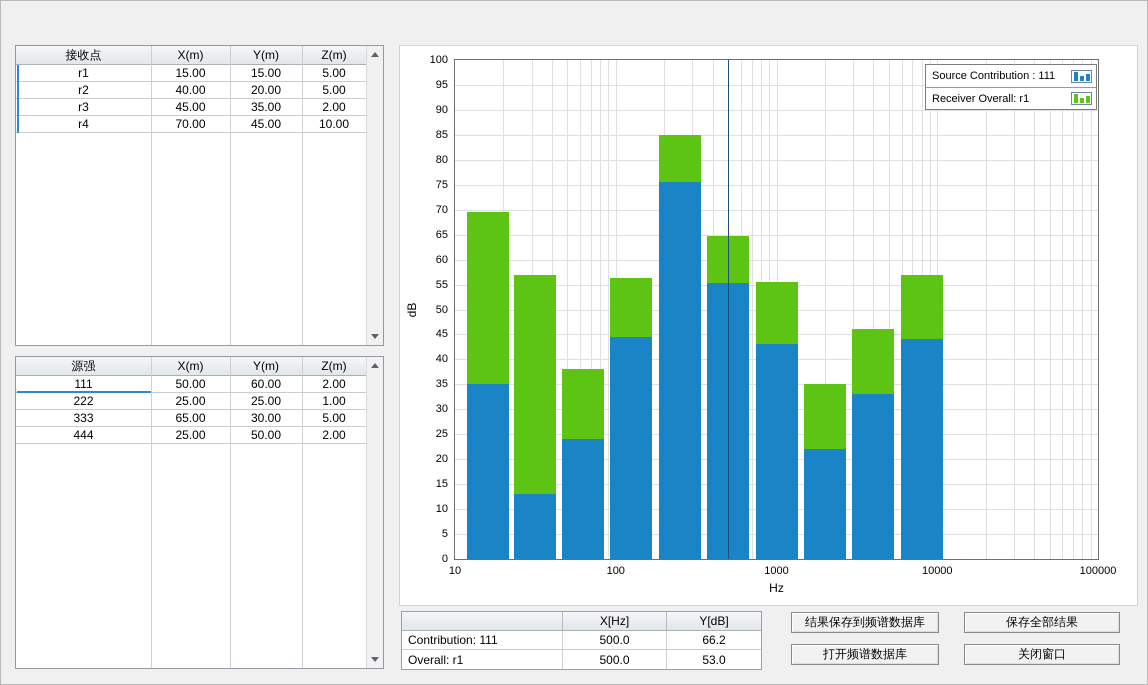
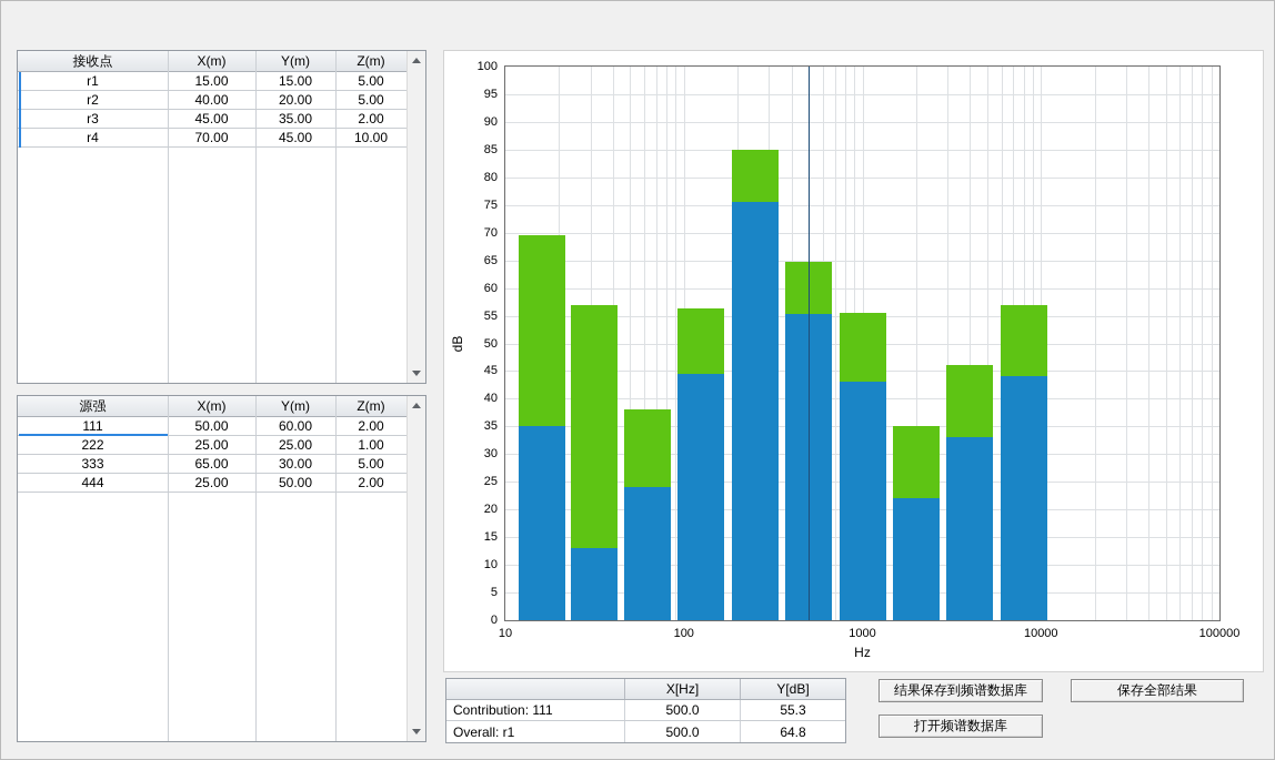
  接收点
  X(m)
  Y(m)
  Z(m)
  r1
  15.00
  15.00
  5.00
  r2
  40.00
  20.00
  5.00
  r3
  45.00
  35.00
  2.00
  r4
  70.00
  45.00
  10.00
  源强
  X(m)
  Y(m)
  Z(m)
  111
  50.00
  60.00
  2.00
  222
  25.00
  25.00
  1.00
  333
  65.00
  30.00
  5.00
  444
  25.00
  50.00
  2.00
  0
  5
  10
  15
  20
  25
  30
  35
  40
  45
  50
  55
  60
  65
  70
  75
  80
  85
  90
  95
  100
  10
  100
  1000
  10000
  100000
  Hz
- Source Contribution : 111
- Receiver Overall: r1
  X[Hz]
  Y[dB]
  Contribution: 111
  500.0
- 66.2
+ 55.3
  Overall: r1
  500.0
- 53.0
+ 64.8
  结果保存到频谱数据库
  保存全部结果
  打开频谱数据库
- 关闭窗口
